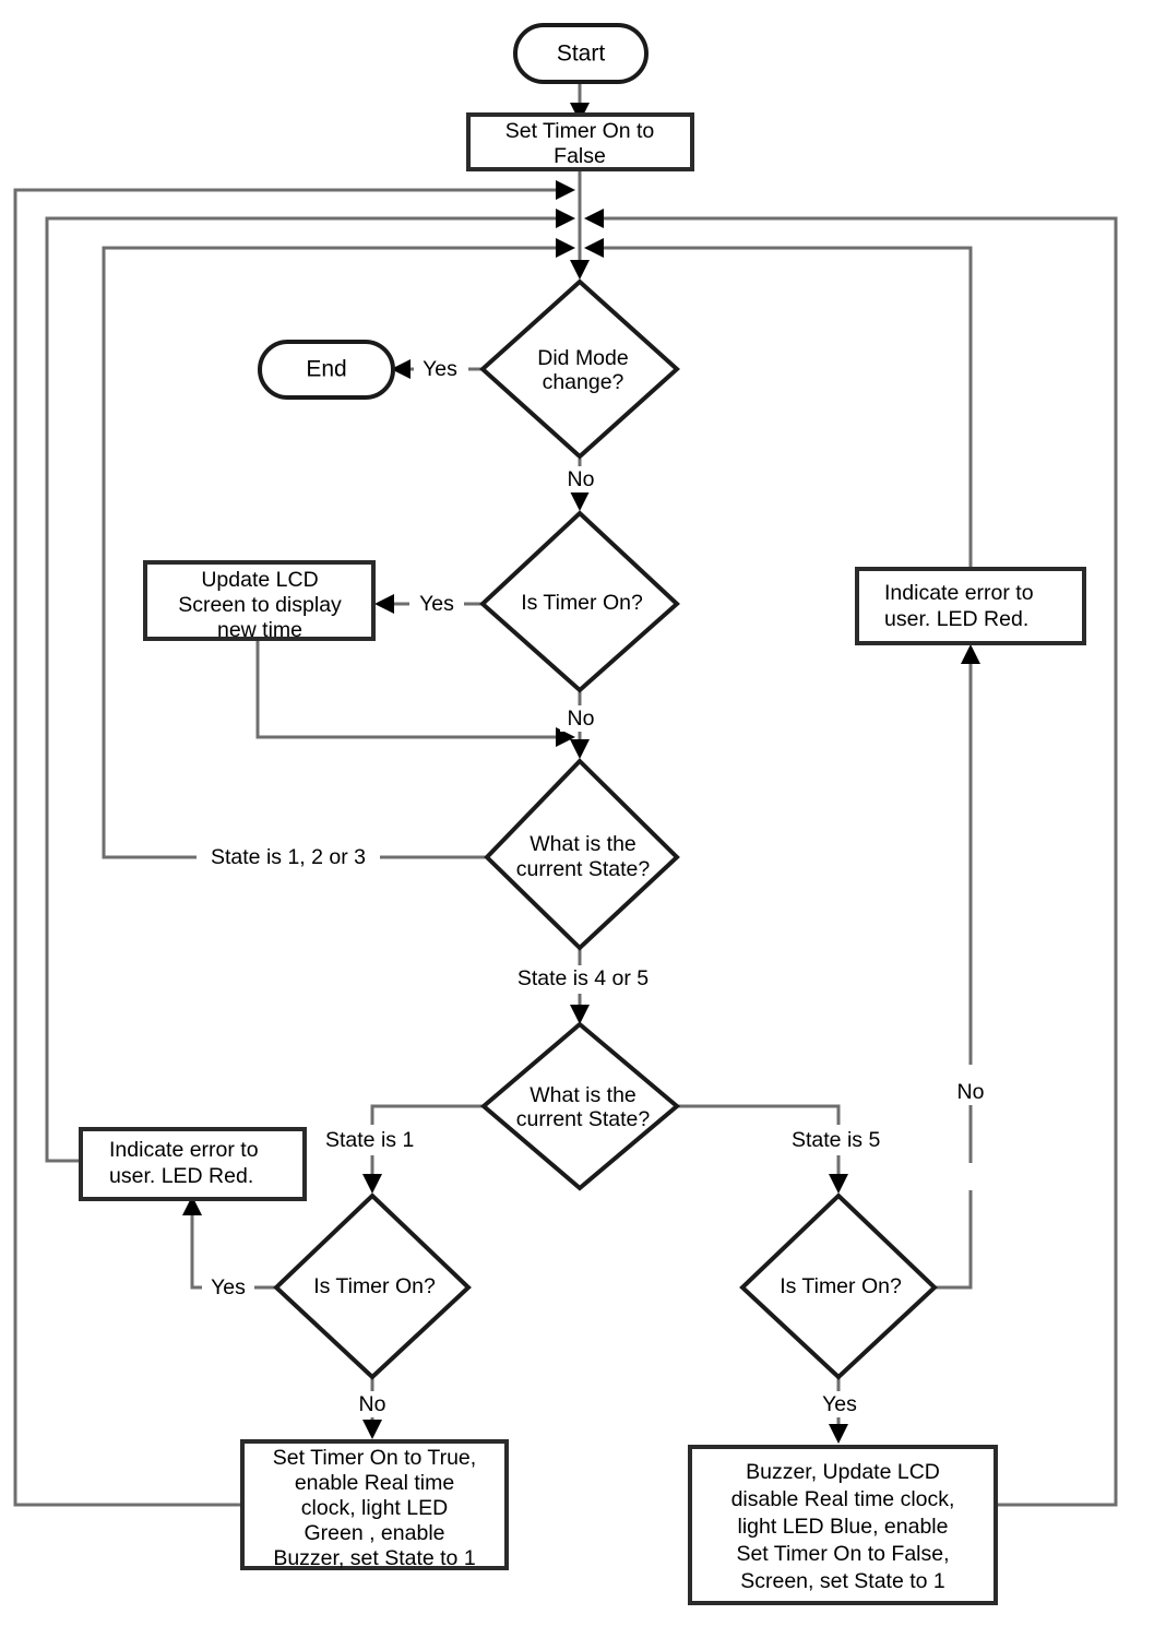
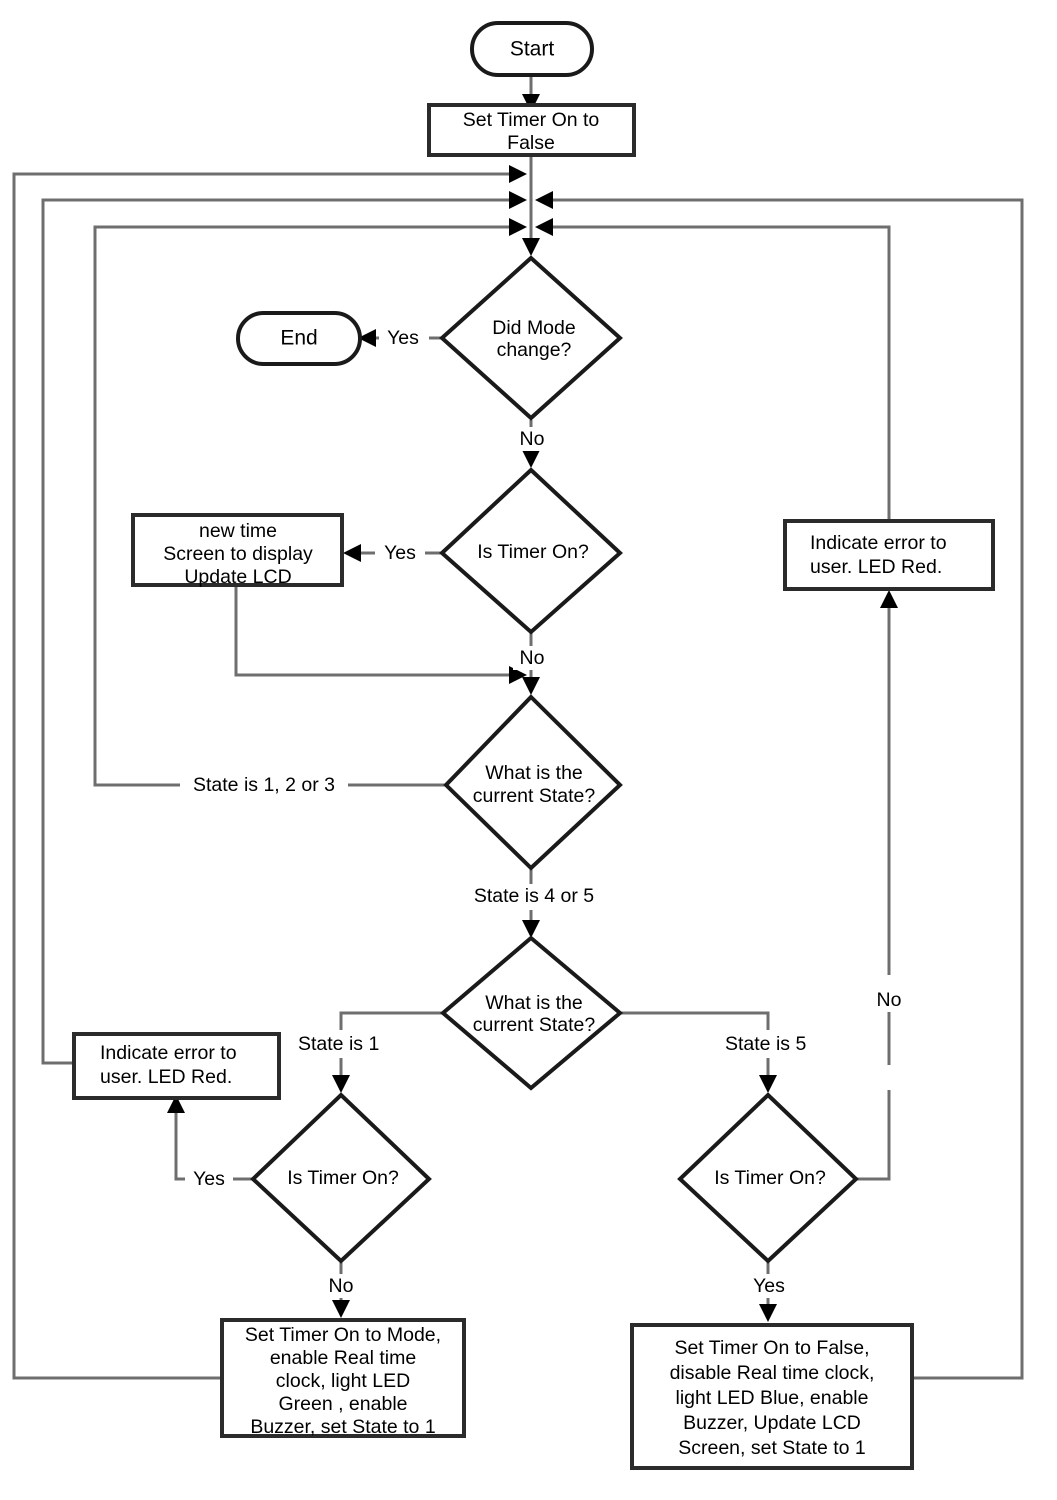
  Start
  Set Timer On to
  False
  Did Mode
  change?
  End
  Is Timer On?
- Update LCD
+ new time
  Screen to display
- new time
+ Update LCD
  Indicate error to
  user. LED Red.
  What is the
  current State?
  What is the
  current State?
  Indicate error to
  user. LED Red.
  Is Timer On?
  Is Timer On?
- Set Timer On to True,
+ Set Timer On to Mode,
  enable Real time
  clock, light LED
  Green , enable
  Buzzer, set State to 1
- Buzzer, Update LCD
+ Set Timer On to False,
  disable Real time clock,
  light LED Blue, enable
- Set Timer On to False,
+ Buzzer, Update LCD
  Screen, set State to 1
  Yes
  No
  Yes
  No
  State is 1, 2 or 3
  State is 4 or 5
  State is 1
  State is 5
  Yes
  No
  No
  Yes
